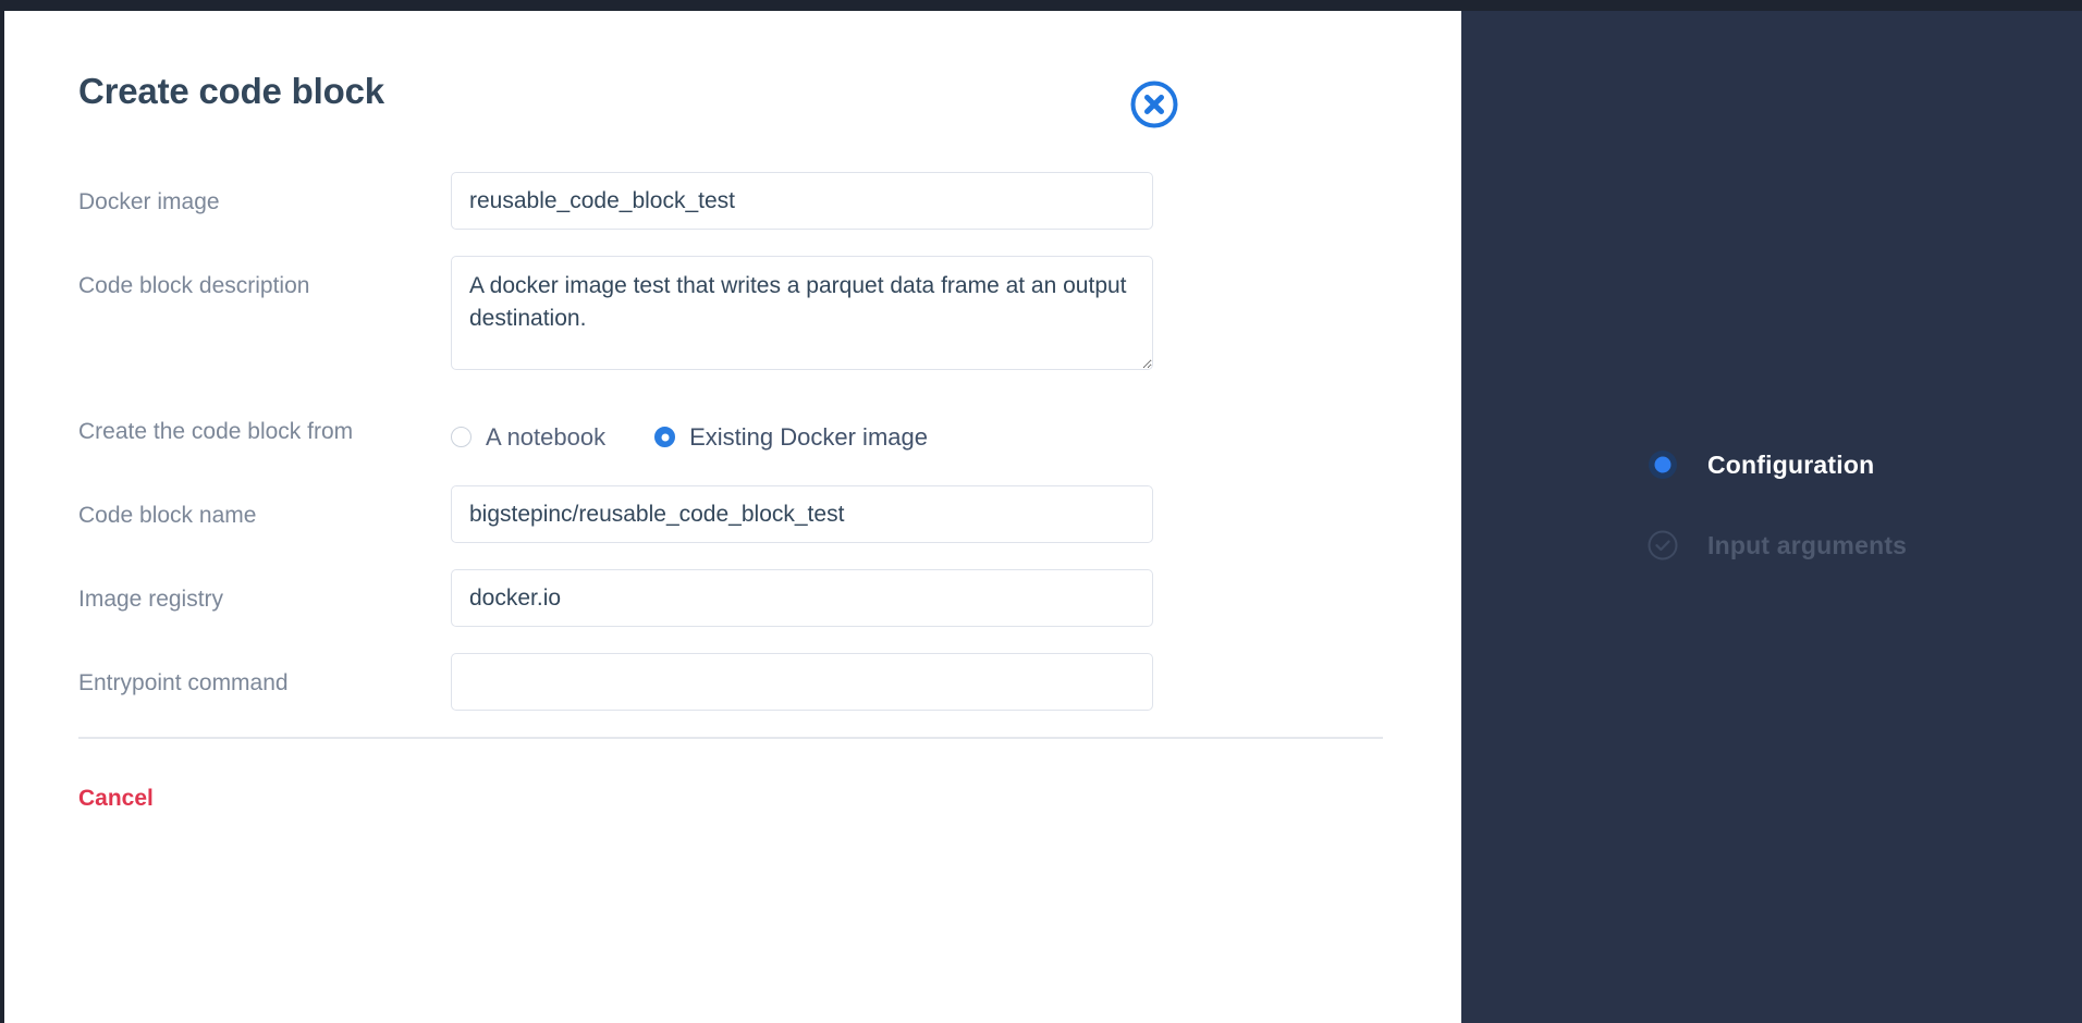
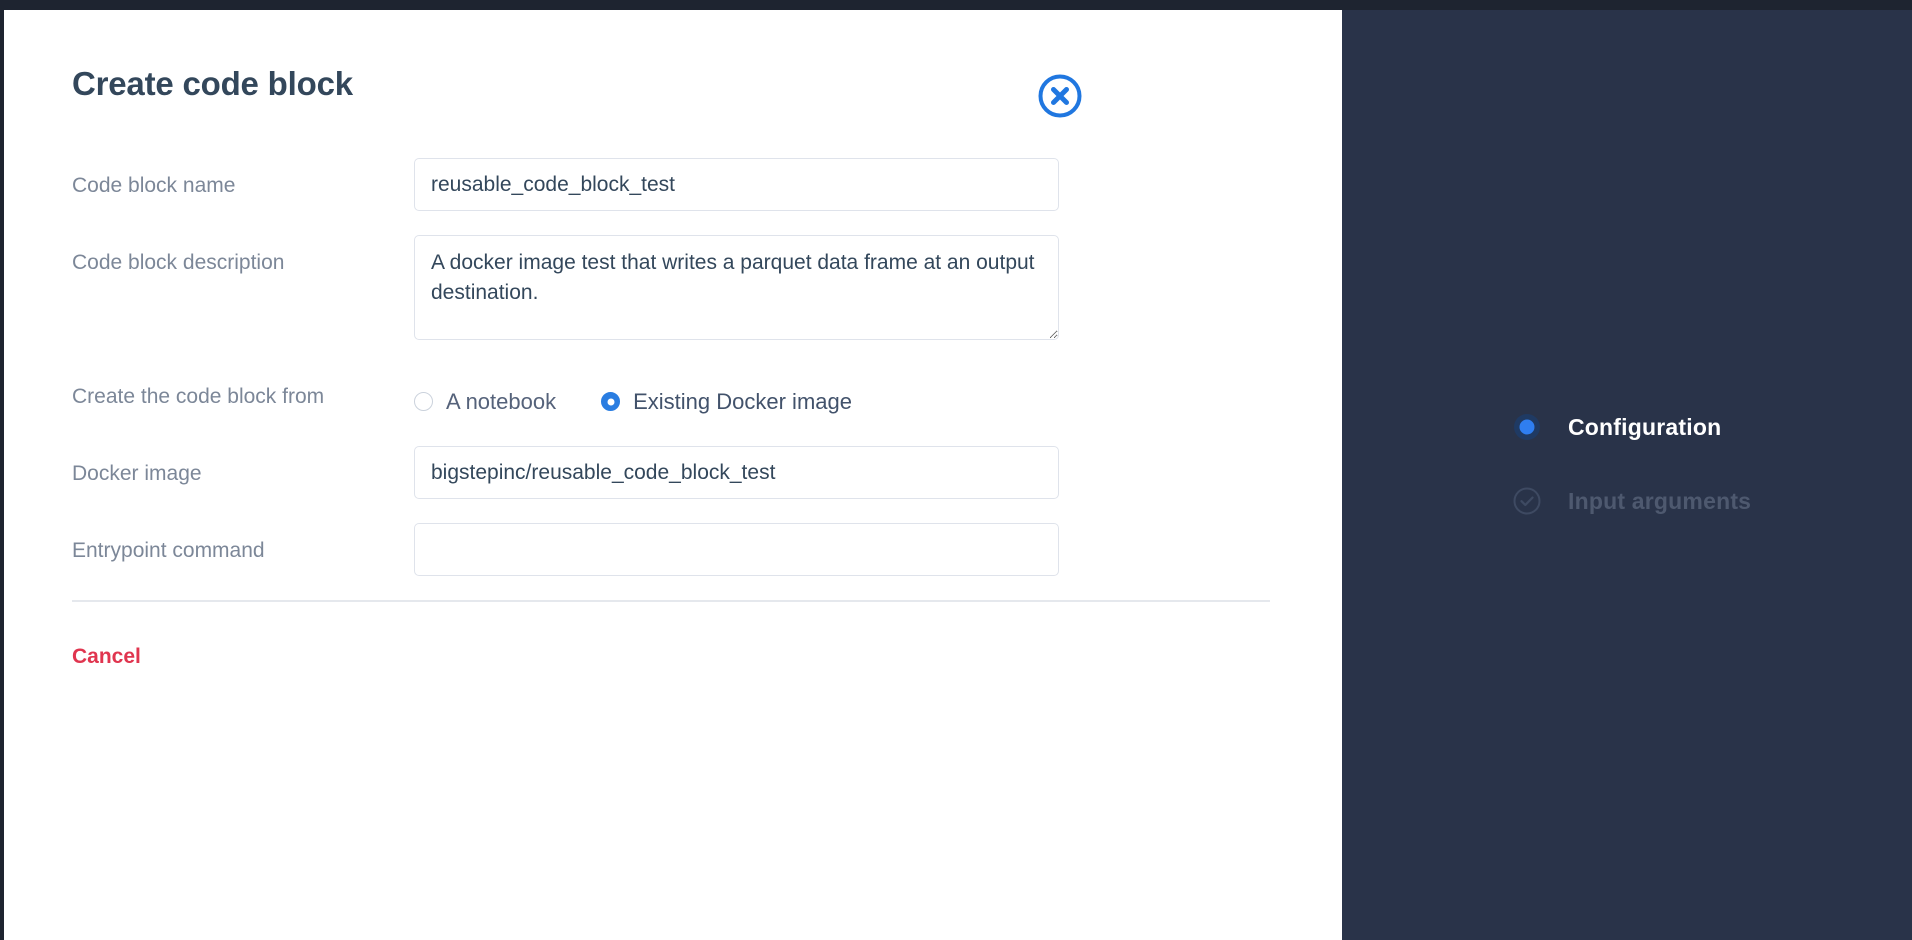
  Create code block
- Docker image
+ Code block name
  reusable_code_block_test
  Code block description
  Create the code block from
  A notebook
  Existing Docker image
- Code block name
+ Docker image
  bigstepinc/reusable_code_block_test
- Image registry
- docker.io
  Entrypoint command
  Cancel
  Configuration
  Input arguments
